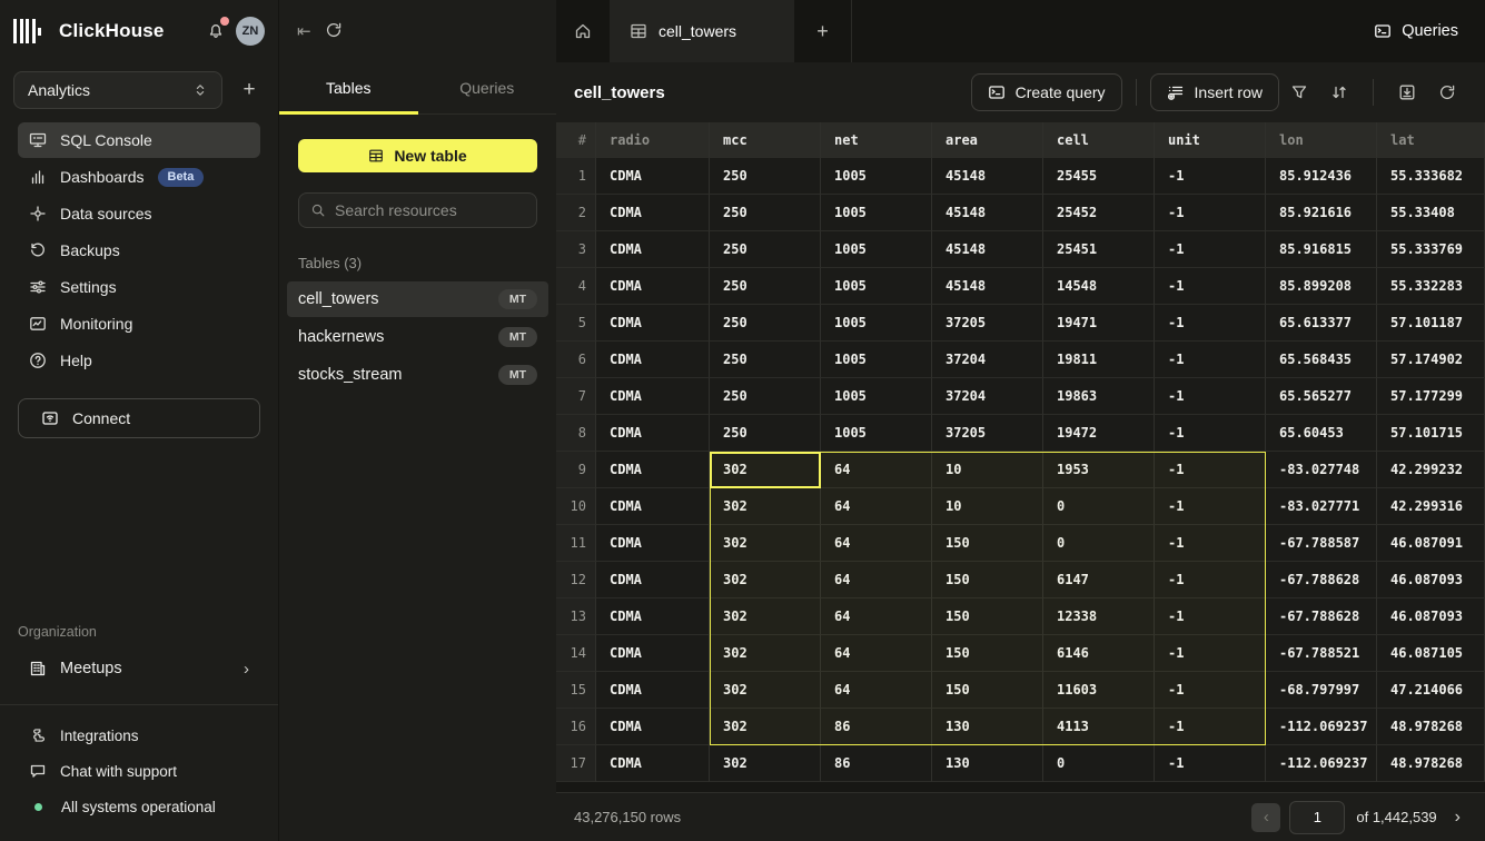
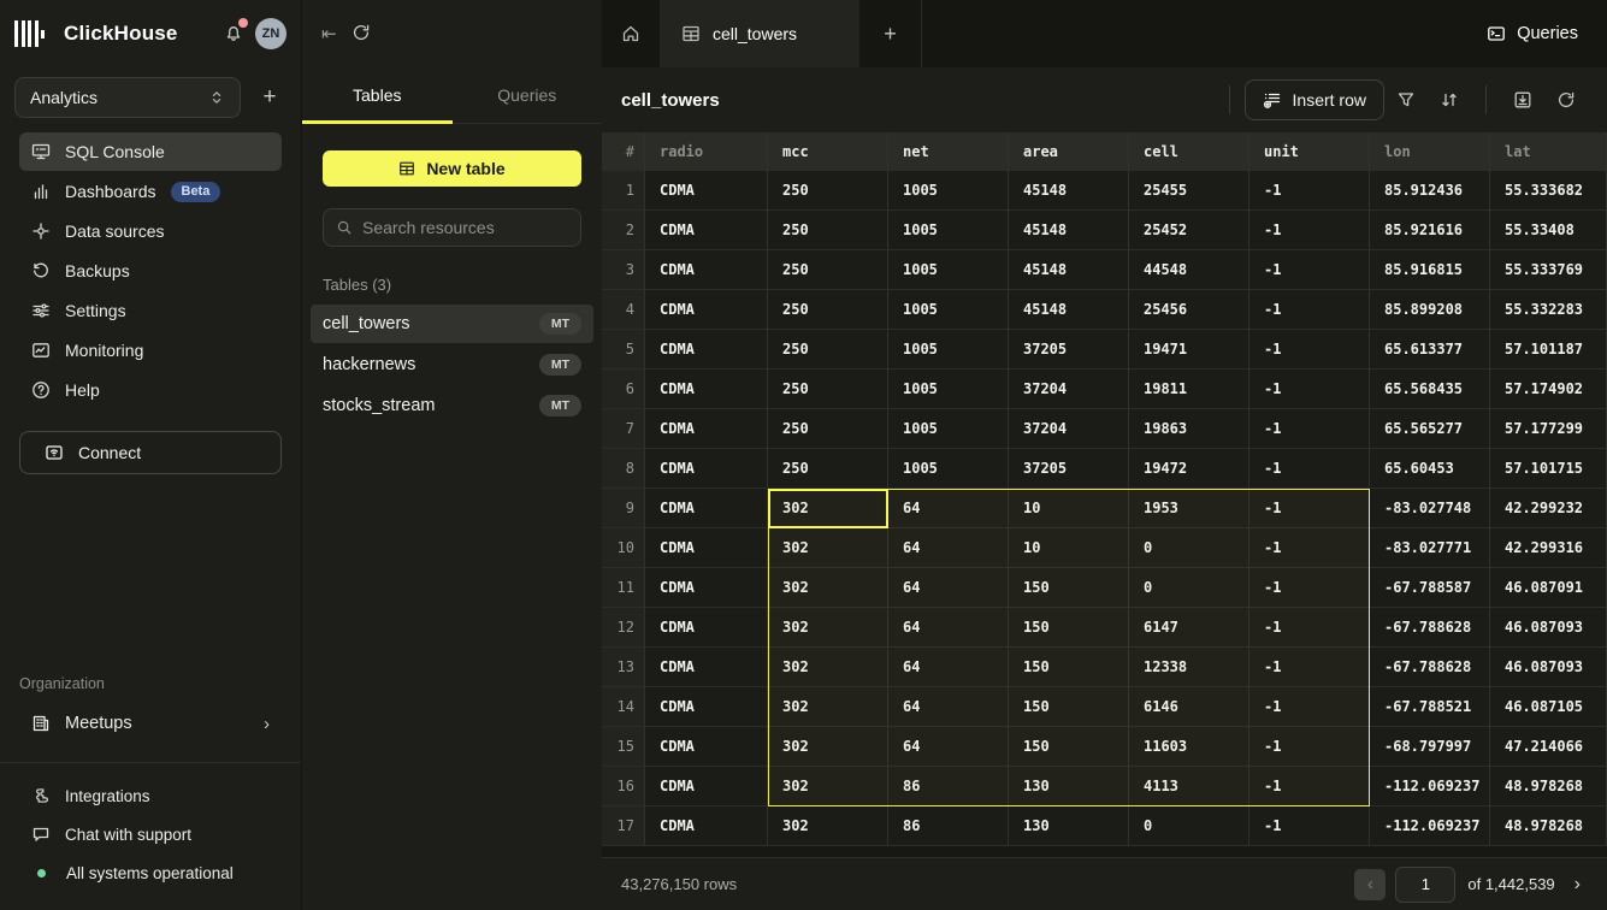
  ClickHouse
  ZN
  Analytics
  +
  SQL Console
  Dashboards
  Beta
  Data sources
  Backups
  Settings
  Monitoring
  Help
  Connect
  Organization
  Meetups
  ›
  Integrations
  Chat with support
  All systems operational
  ⇤
  Tables
  Queries
  New table
  Search resources
  Tables (3)
  cell_towers
  MT
  hackernews
  MT
  stocks_stream
  MT
  cell_towers
  +
  Queries
  cell_towers
- Create query
  Insert row
  #
  radio
  mcc
  net
  area
  cell
  unit
  lon
  lat
  1
  CDMA
  250
  1005
  45148
  25455
  -1
  85.912436
  55.333682
  2
  CDMA
  250
  1005
  45148
  25452
  -1
  85.921616
  55.33408
  3
  CDMA
  250
  1005
  45148
- 25451
+ 44548
  -1
  85.916815
  55.333769
  4
  CDMA
  250
  1005
  45148
- 14548
+ 25456
  -1
  85.899208
  55.332283
  5
  CDMA
  250
  1005
  37205
  19471
  -1
  65.613377
  57.101187
  6
  CDMA
  250
  1005
  37204
  19811
  -1
  65.568435
  57.174902
  7
  CDMA
  250
  1005
  37204
  19863
  -1
  65.565277
  57.177299
  8
  CDMA
  250
  1005
  37205
  19472
  -1
  65.60453
  57.101715
  9
  CDMA
  302
  64
  10
  1953
  -1
  -83.027748
  42.299232
  10
  CDMA
  302
  64
  10
  0
  -1
  -83.027771
  42.299316
  11
  CDMA
  302
  64
  150
  0
  -1
  -67.788587
  46.087091
  12
  CDMA
  302
  64
  150
  6147
  -1
  -67.788628
  46.087093
  13
  CDMA
  302
  64
  150
  12338
  -1
  -67.788628
  46.087093
  14
  CDMA
  302
  64
  150
  6146
  -1
  -67.788521
  46.087105
  15
  CDMA
  302
  64
  150
  11603
  -1
  -68.797997
  47.214066
  16
  CDMA
  302
  86
  130
  4113
  -1
  -112.069237
  48.978268
  17
  CDMA
  302
  86
  130
  0
  -1
  -112.069237
  48.978268
  43,276,150 rows
  ‹
  1
  of 1,442,539
  ›
